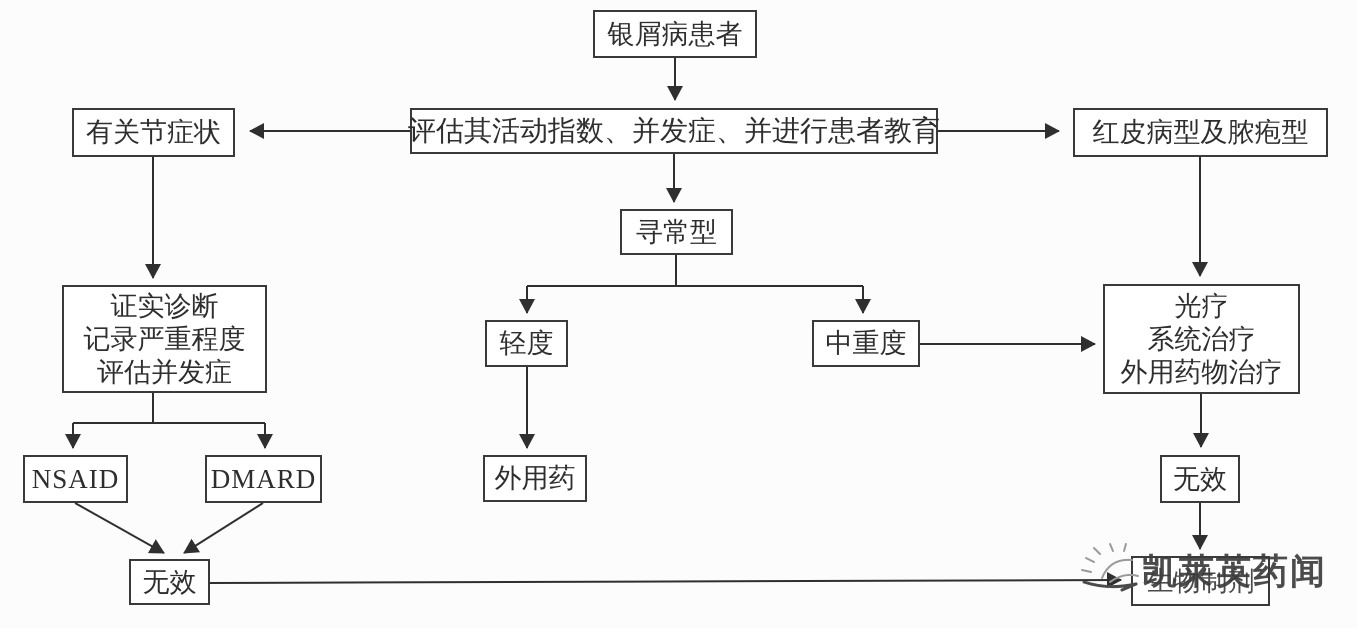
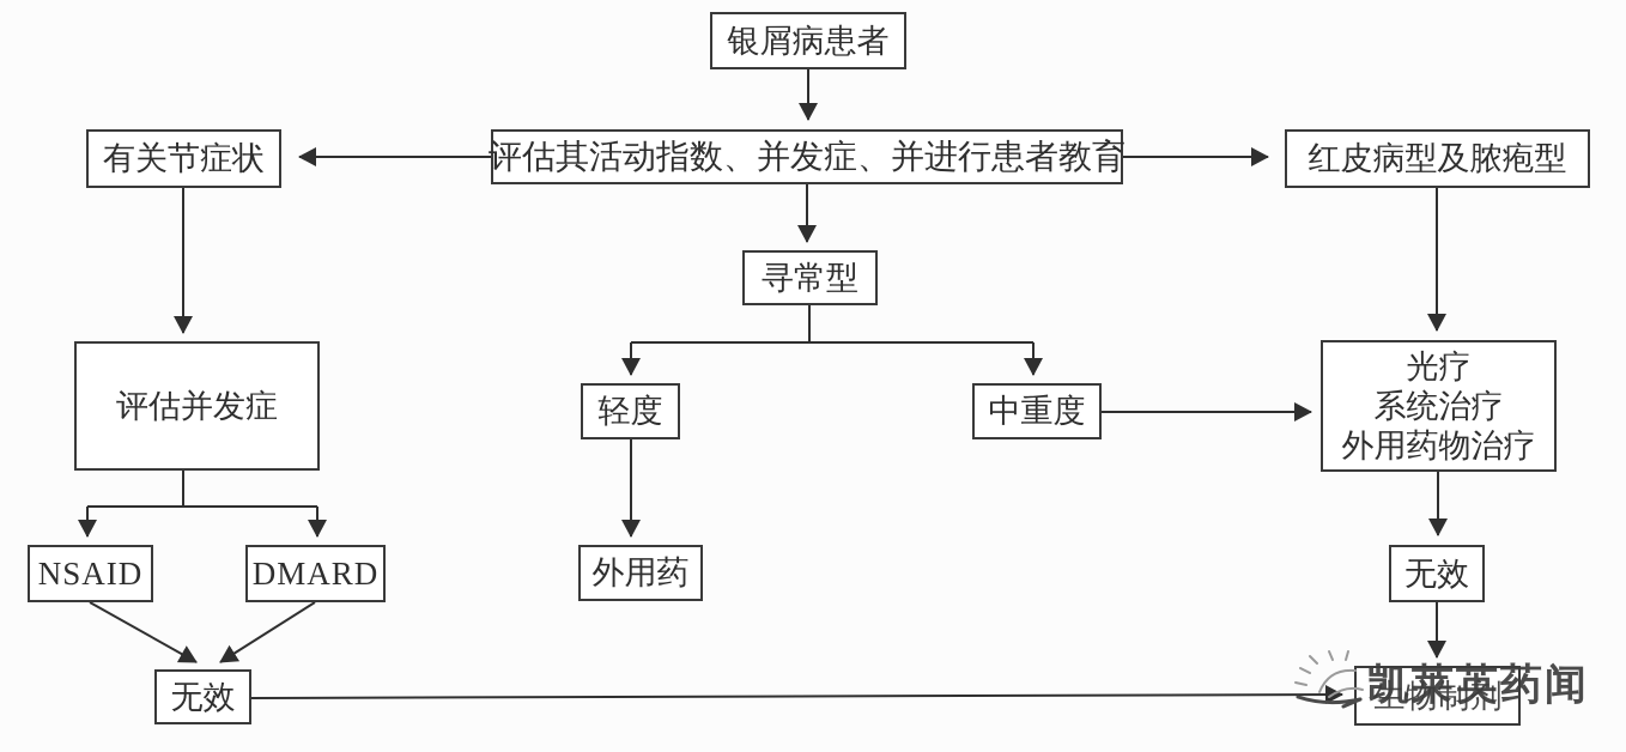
  银屑病患者
  评估其活动指数、并发症、并进行患者教育
  有关节症状
  红皮病型及脓疱型
  寻常型
- 证实诊断
- 记录严重程度
  评估并发症
  轻度
  中重度
  光疗
  系统治疗
  外用药物治疗
  外用药
  NSAID
  DMARD
  无效
  无效
  生物制剂
  凯莱英药闻
